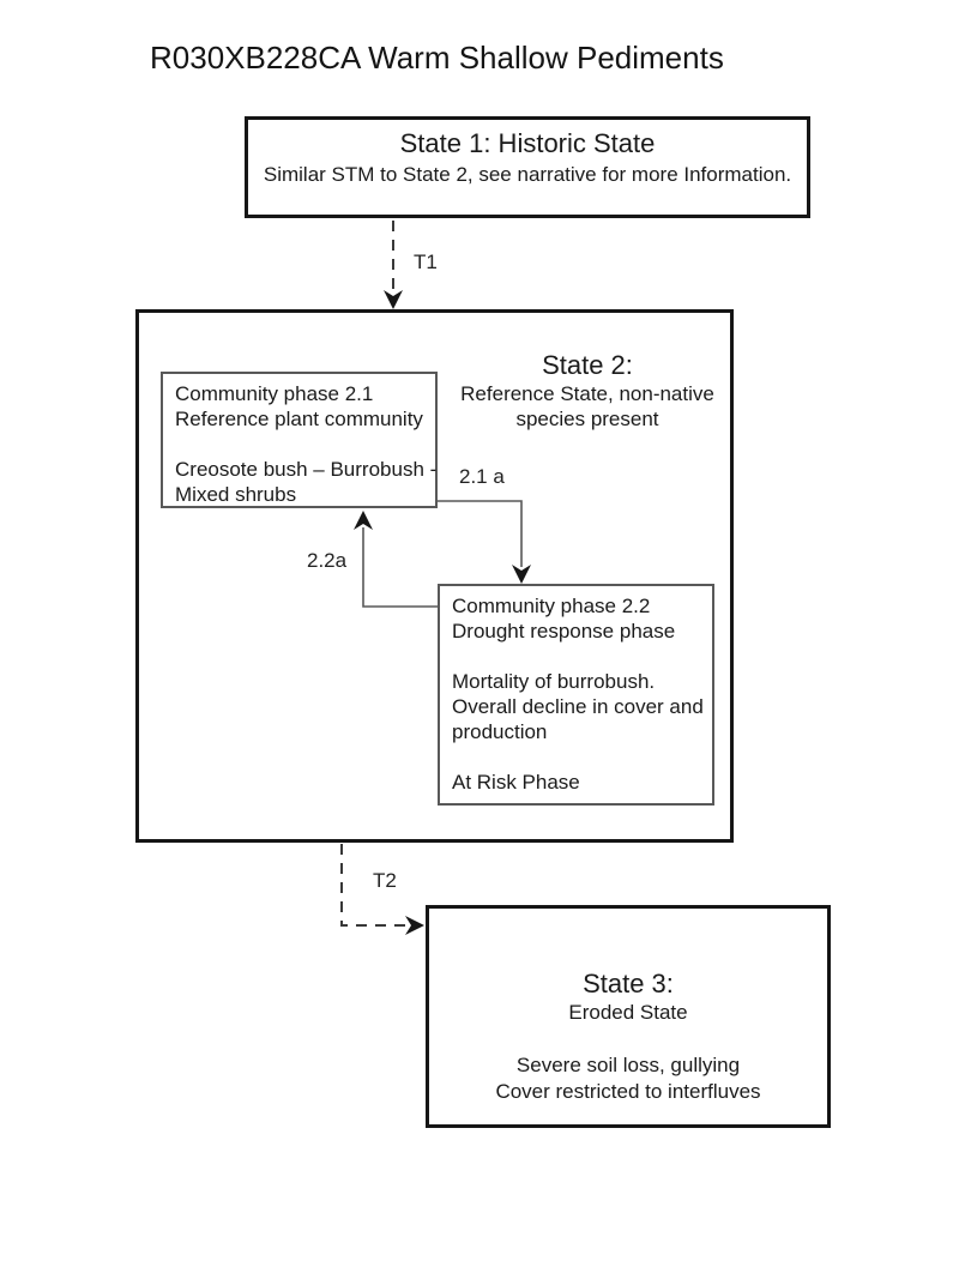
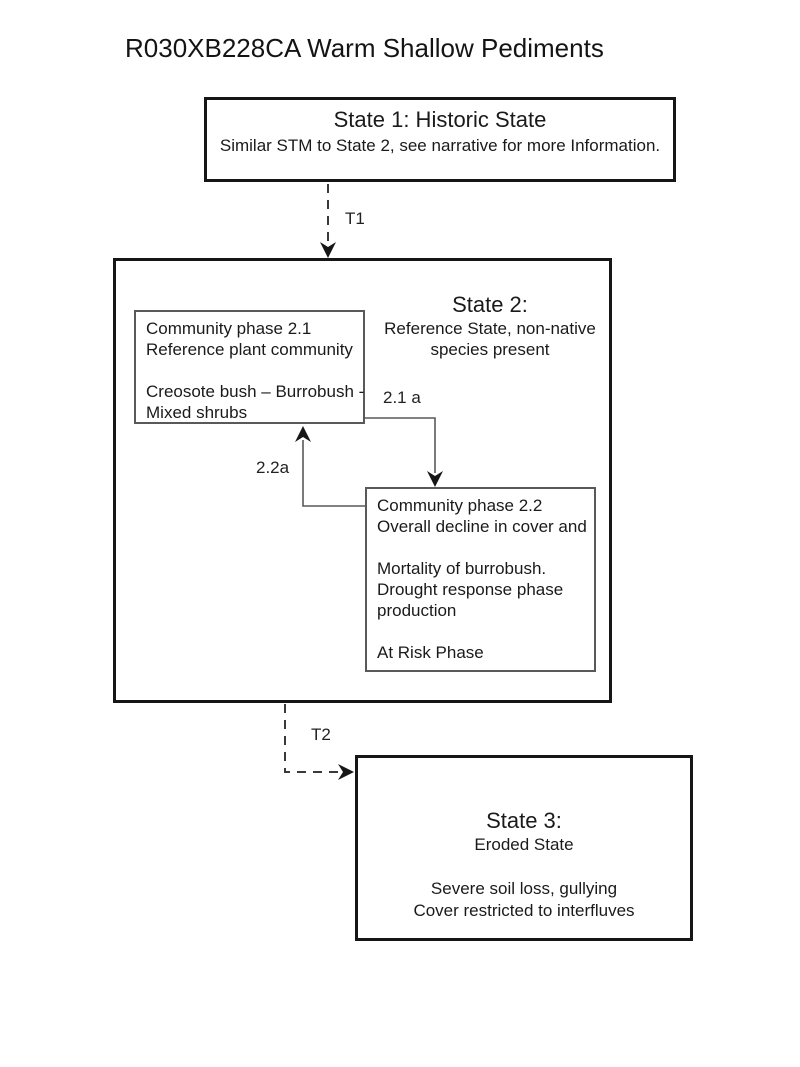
  R030XB228CA Warm Shallow Pediments
  State 1: Historic State
  Similar STM to State 2, see narrative for more Information.
  State 2:
  Reference State, non-native
  species present
  Community phase 2.1
  Reference plant community
  Creosote bush – Burrobush
  Mixed shrubs
  Community phase 2.2
- Drought response phase
+ Overall decline in cover and
  Mortality of burrobush.
- Overall decline in cover and
+ Drought response phase
  production
  At Risk Phase
  State 3:
  Eroded State
  Severe soil loss, gullying
  Cover restricted to interfluves
  T1
  T2
  2.1 a
  2.2a
